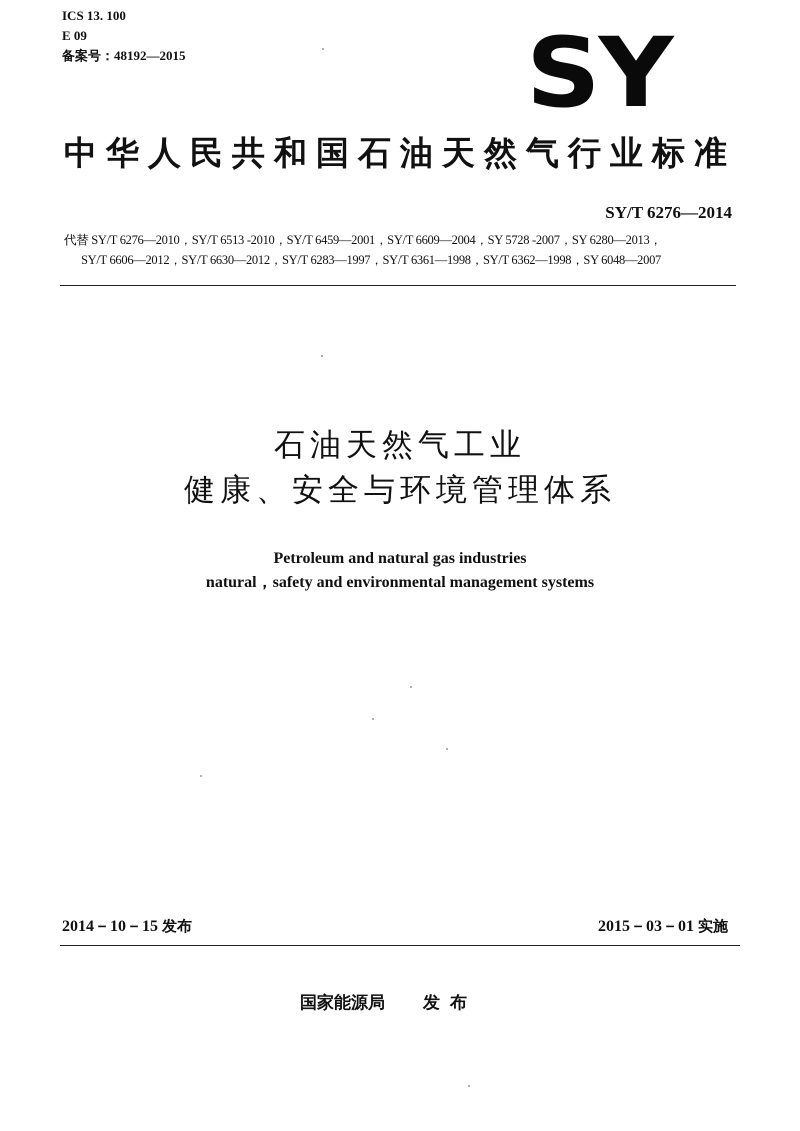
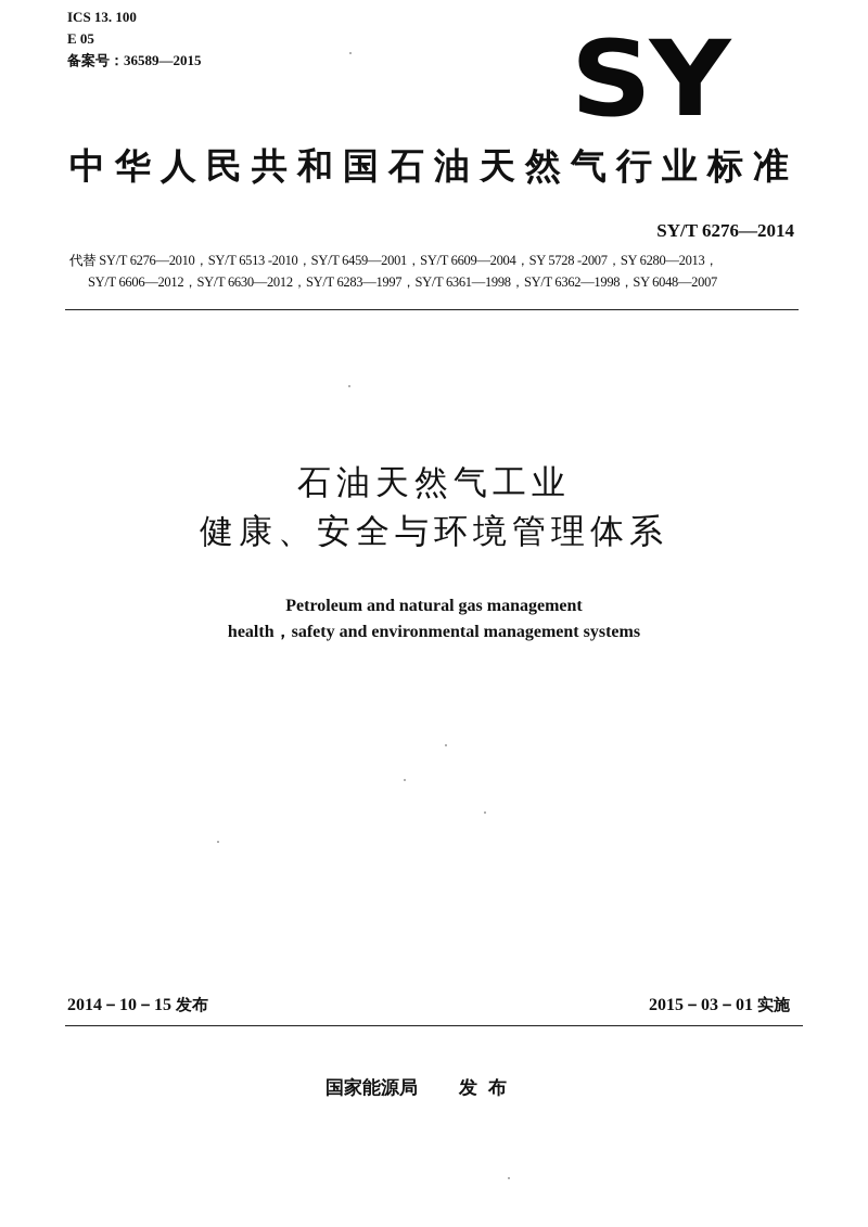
  ICS 13. 100
- E 09
+ E 05
- 备案号：48192—2015
+ 备案号：36589—2015
  SY
  中华人民共和国石油天然气行业标准
  SY/T 6276—2014
  代替 SY/T 6276—2010，SY/T 6513 -2010，SY/T 6459—2001，SY/T 6609—2004，SY 5728 -2007，SY 6280—2013，
  SY/T 6606—2012，SY/T 6630—2012，SY/T 6283—1997，SY/T 6361—1998，SY/T 6362—1998，SY 6048—2007
  石油天然气工业
  健康、安全与环境管理体系
- Petroleum and natural gas industries
+ Petroleum and natural gas management
- natural，safety and environmental management systems
+ health，safety and environmental management systems
  2014－10－15 发布
  2015－03－01 实施
  国家能源局 发布
